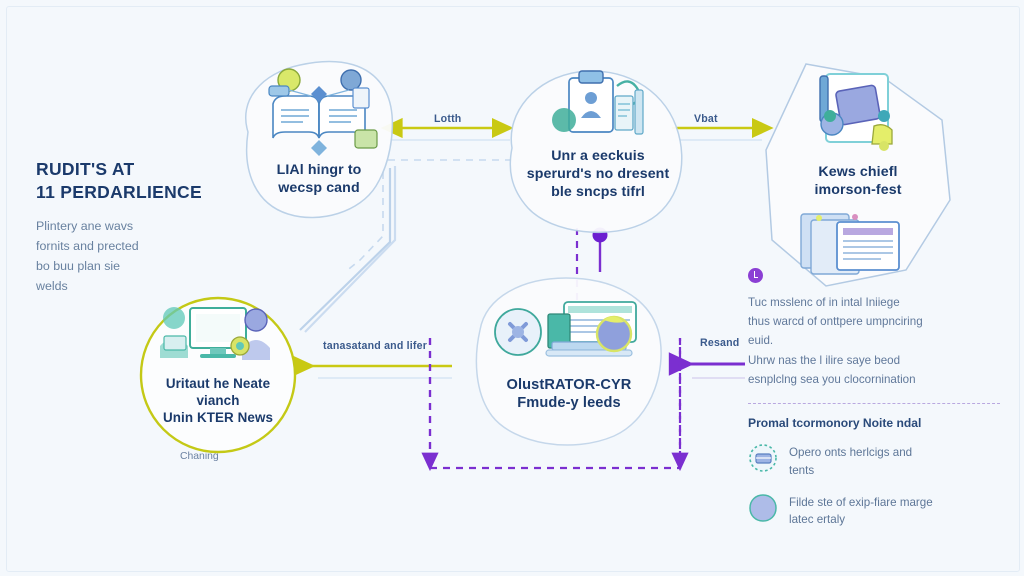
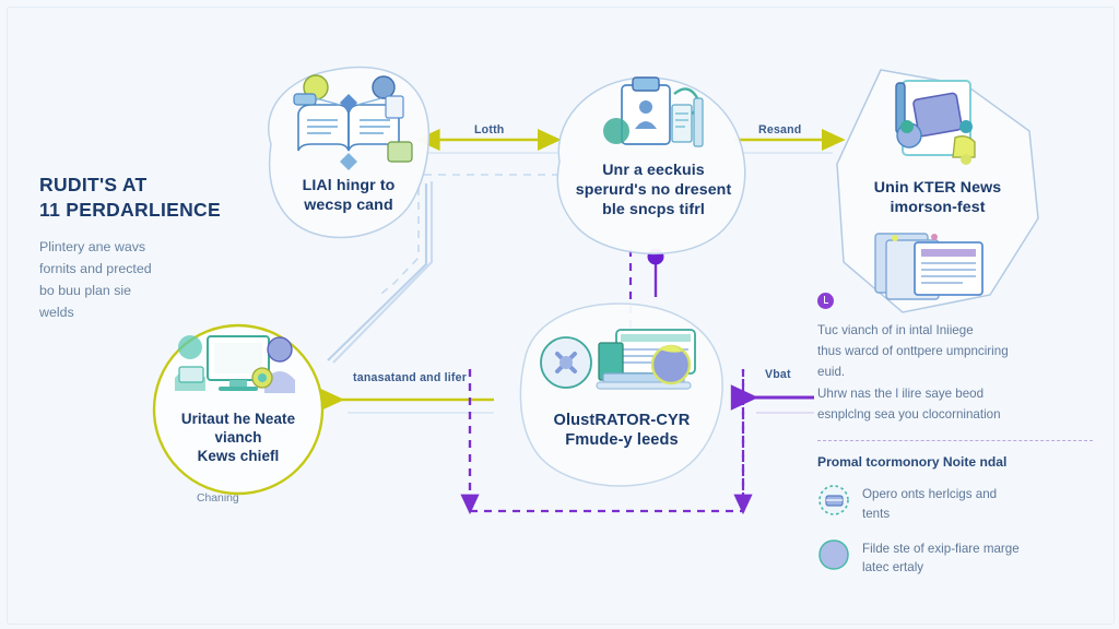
  RUDIT'S AT
  11 PERDARLIENCE
  Plintery ane wavs
  fornits and prected
  bo buu plan sie
  welds
  LIAl hingr to
  wecsp cand
  Unr a eeckuis
  sperurd's no dresent
  ble sncps tifrl
- Kews chiefl
+ Unin KTER News
  imorson-fest
  Uritaut he Neate
  vianch
- Unin KTER News
+ Kews chiefl
  Chaning
  OlustRATOR-CYR
  Fmude-y leeds
  Lotth
- Vbat
+ Resand
  tanasatand and lifer
- Resand
+ Vbat
- Tuc msslenc of in intal Iniiege
+ Tuc vianch of in intal Iniiege
  thus warcd of onttpere umpnciring
  euid.
  Uhrw nas the l ilire saye beod
  esnplclng sea you clocornination
  Promal tcormonory Noite ndal
  Opero onts herlcigs and
  tents
  Filde ste of exip-fiare marge
  latec ertaly
